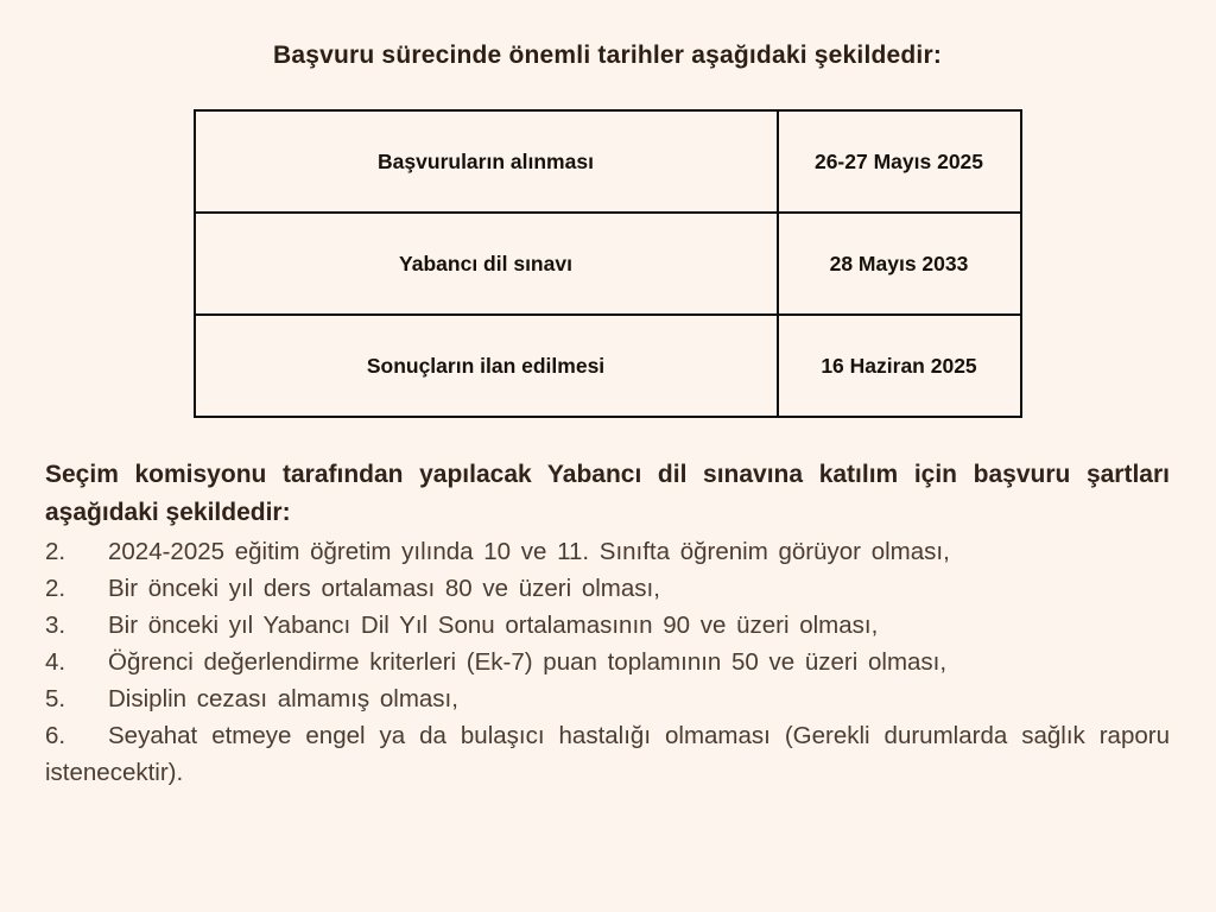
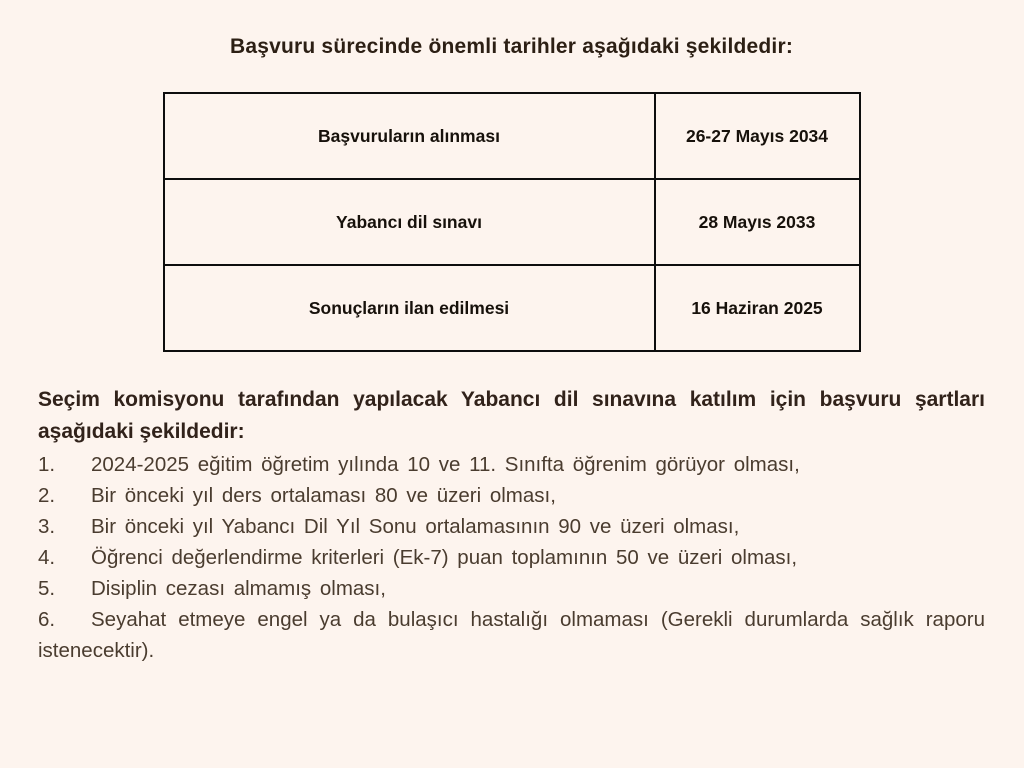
  Başvuru sürecinde önemli tarihler aşağıdaki şekildedir:
- Başvuruların alınması	26-27 Mayıs 2025
+ Başvuruların alınması	26-27 Mayıs 2034
  Yabancı dil sınavı	28 Mayıs 2033
  Sonuçların ilan edilmesi	16 Haziran 2025
  Seçim komisyonu tarafından yapılacak Yabancı dil sınavına katılım için başvuru şartları aşağıdaki şekildedir:
- 2. 2024-2025 eğitim öğretim yılında 10 ve 11. Sınıfta öğrenim görüyor olması,
+ 1. 2024-2025 eğitim öğretim yılında 10 ve 11. Sınıfta öğrenim görüyor olması,
  2. Bir önceki yıl ders ortalaması 80 ve üzeri olması,
  3. Bir önceki yıl Yabancı Dil Yıl Sonu ortalamasının 90 ve üzeri olması,
  4. Öğrenci değerlendirme kriterleri (Ek-7) puan toplamının 50 ve üzeri olması,
  5. Disiplin cezası almamış olması,
  6. Seyahat etmeye engel ya da bulaşıcı hastalığı olmaması (Gerekli durumlarda sağlık raporu istenecektir).
